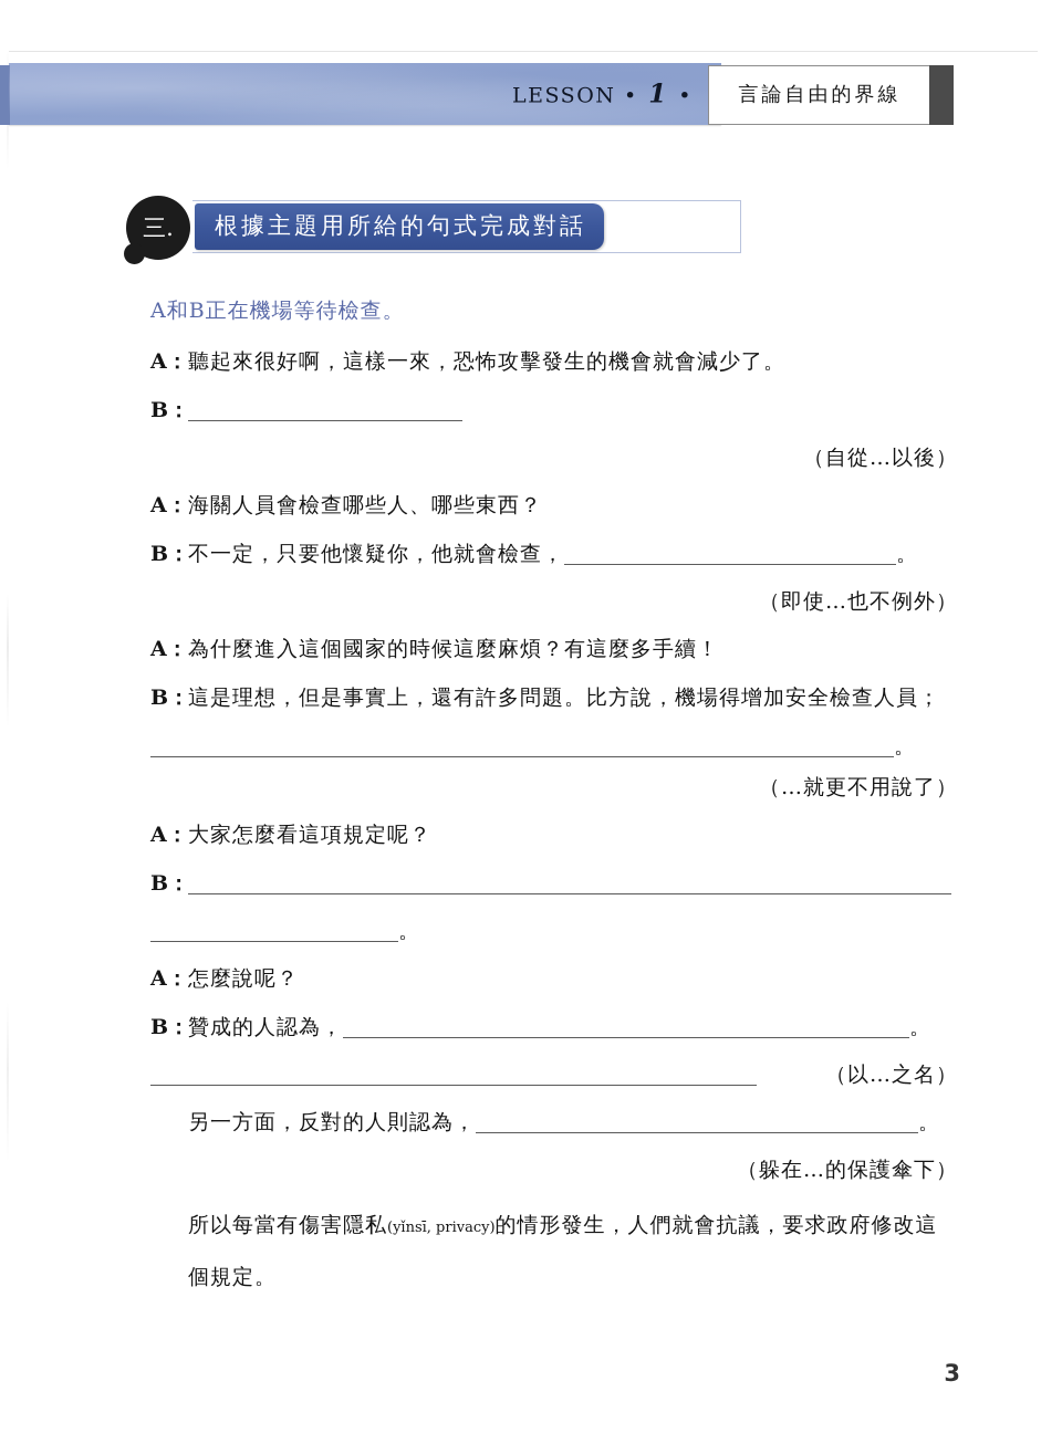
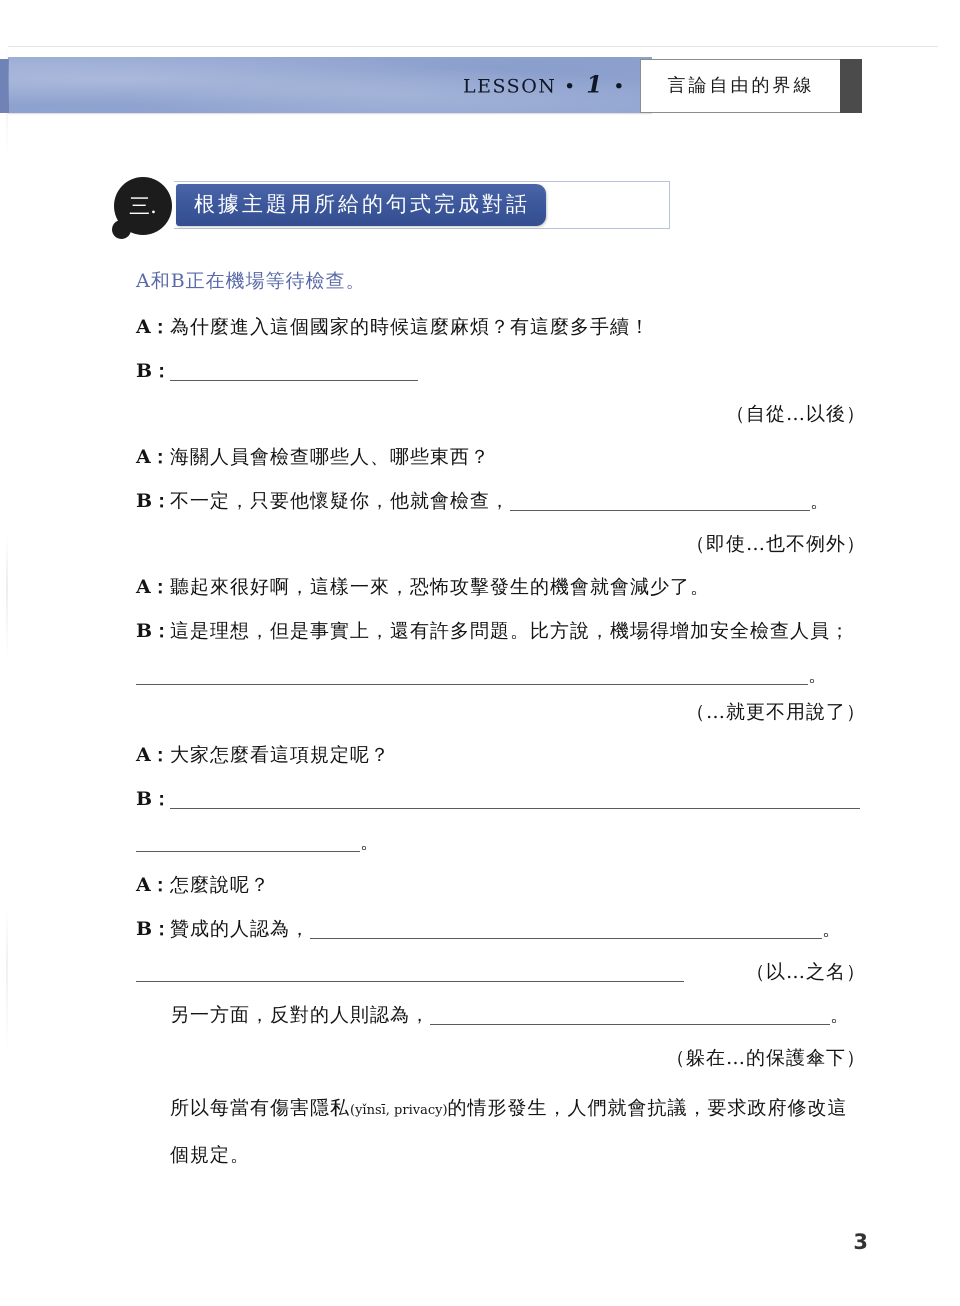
  LESSON • 1 •
  言論自由的界線
  三.
  根據主題用所給的句式完成對話
  A和B正在機場等待檢查。
  A：
- 聽起來很好啊，這樣一來，恐怖攻擊發生的機會就會減少了。
+ 為什麼進入這個國家的時候這麼麻煩？有這麼多手續！
  B：
  （自從…以後）
  A：
  海關人員會檢查哪些人、哪些東西？
  B：
  不一定，只要他懷疑你，他就會檢查， 。
  （即使…也不例外）
  A：
- 為什麼進入這個國家的時候這麼麻煩？有這麼多手續！
+ 聽起來很好啊，這樣一來，恐怖攻擊發生的機會就會減少了。
  B：
  這是理想，但是事實上，還有許多問題。比方說，機場得增加安全檢查人員；
  。
  （…就更不用說了）
  A：
  大家怎麼看這項規定呢？
  B：
  。
  A：
  怎麼說呢？
  B：
  贊成的人認為， 。
  （以…之名）
  另一方面，反對的人則認為， 。
  （躲在…的保護傘下）
  所以每當有傷害隱私(yǐnsī, privacy)的情形發生，人們就會抗議，要求政府修改這個規定。
  3
